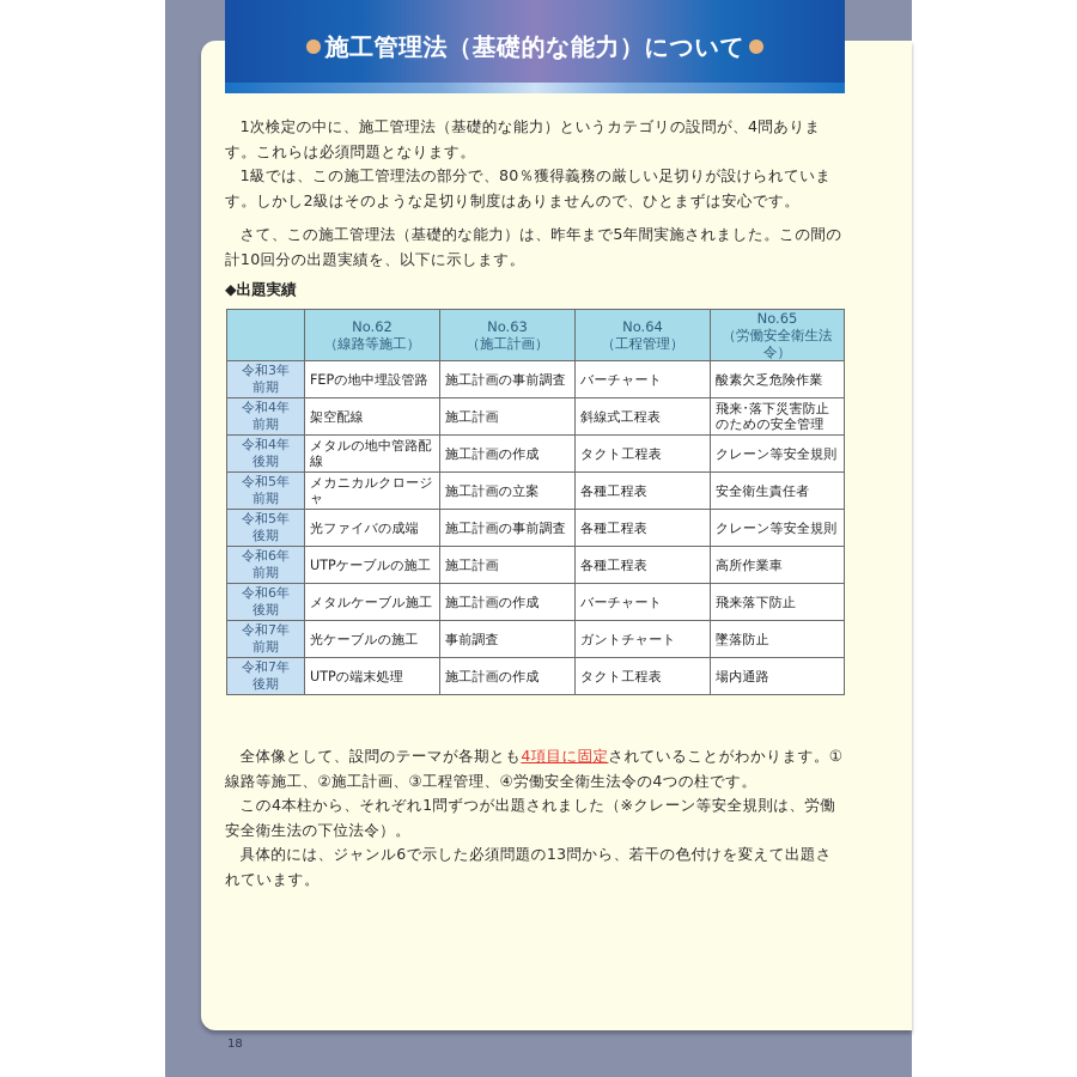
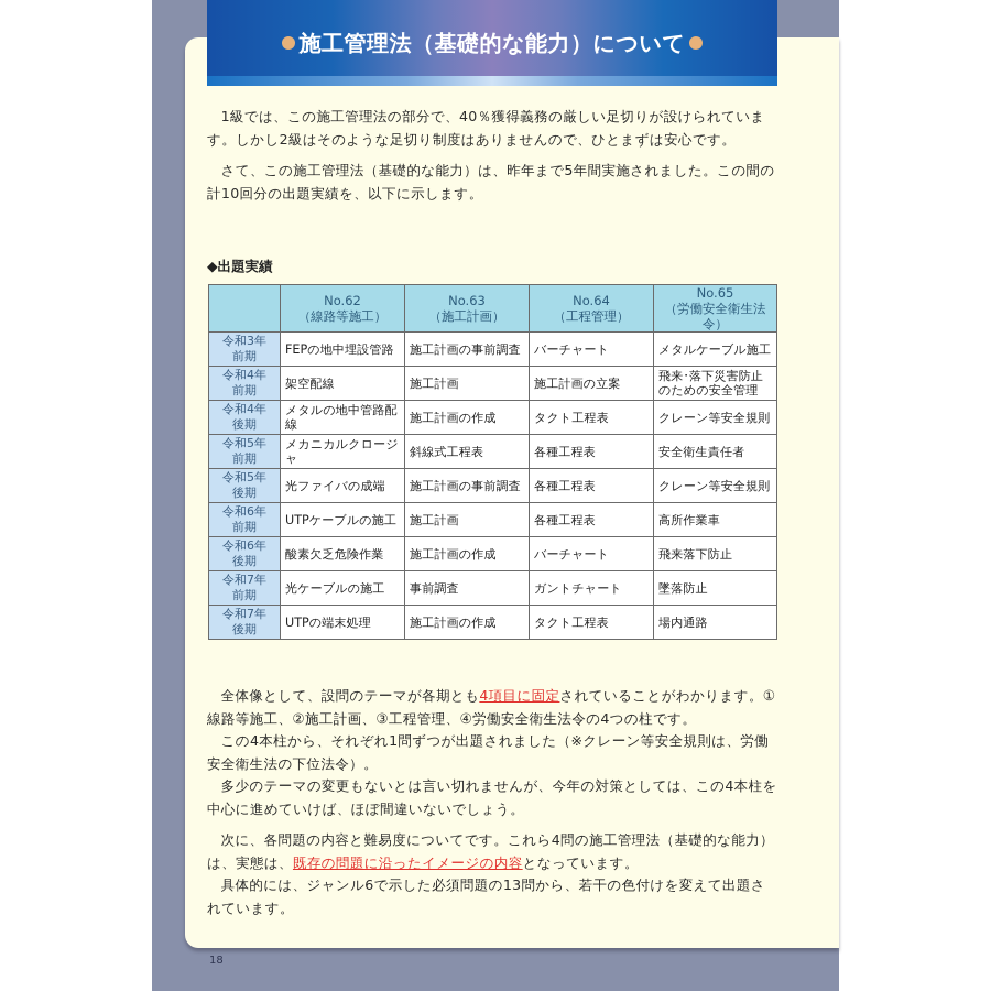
  施工管理法（基礎的な能力）について
- 1次検定の中に、施工管理法（基礎的な能力）というカテゴリの設問が、4問あります。これらは必須問題となります。
- 1級では、この施工管理法の部分で、80％獲得義務の厳しい足切りが設けられています。しかし2級はそのような足切り制度はありませんので、ひとまずは安心です。
+ 1級では、この施工管理法の部分で、40％獲得義務の厳しい足切りが設けられています。しかし2級はそのような足切り制度はありませんので、ひとまずは安心です。
  さて、この施工管理法（基礎的な能力）は、昨年まで5年間実施されました。この間の計10回分の出題実績を、以下に示します。
  ◆出題実績
  	No.62（線路等施工）	No.63（施工計画）	No.64（工程管理）	No.65（労働安全衛生法令）
- 令和3年前期	FEPの地中埋設管路	施工計画の事前調査	バーチャート	酸素欠乏危険作業
+ 令和3年前期	FEPの地中埋設管路	施工計画の事前調査	バーチャート	メタルケーブル施工
- 令和4年前期	架空配線	施工計画	斜線式工程表	飛来･落下災害防止のための安全管理
+ 令和4年前期	架空配線	施工計画	施工計画の立案	飛来･落下災害防止のための安全管理
  令和4年後期	メタルの地中管路配線	施工計画の作成	タクト工程表	クレーン等安全規則
- 令和5年前期	メカニカルクロージャ	施工計画の立案	各種工程表	安全衛生責任者
+ 令和5年前期	メカニカルクロージャ	斜線式工程表	各種工程表	安全衛生責任者
  令和5年後期	光ファイバの成端	施工計画の事前調査	各種工程表	クレーン等安全規則
  令和6年前期	UTPケーブルの施工	施工計画	各種工程表	高所作業車
- 令和6年後期	メタルケーブル施工	施工計画の作成	バーチャート	飛来落下防止
+ 令和6年後期	酸素欠乏危険作業	施工計画の作成	バーチャート	飛来落下防止
  令和7年前期	光ケーブルの施工	事前調査	ガントチャート	墜落防止
  令和7年後期	UTPの端末処理	施工計画の作成	タクト工程表	場内通路
  全体像として、設問のテーマが各期とも4項目に固定されていることがわかります。①線路等施工、②施工計画、③工程管理、④労働安全衛生法令の4つの柱です。
  この4本柱から、それぞれ1問ずつが出題されました（※クレーン等安全規則は、労働安全衛生法の下位法令）。
+ 多少のテーマの変更もないとは言い切れませんが、今年の対策としては、この4本柱を中心に進めていけば、ほぼ間違いないでしょう。
+ 次に、各問題の内容と難易度についてです。これら4問の施工管理法（基礎的な能力）は、実態は、既存の問題に沿ったイメージの内容となっています。
  具体的には、ジャンル6で示した必須問題の13問から、若干の色付けを変えて出題されています。
  18
